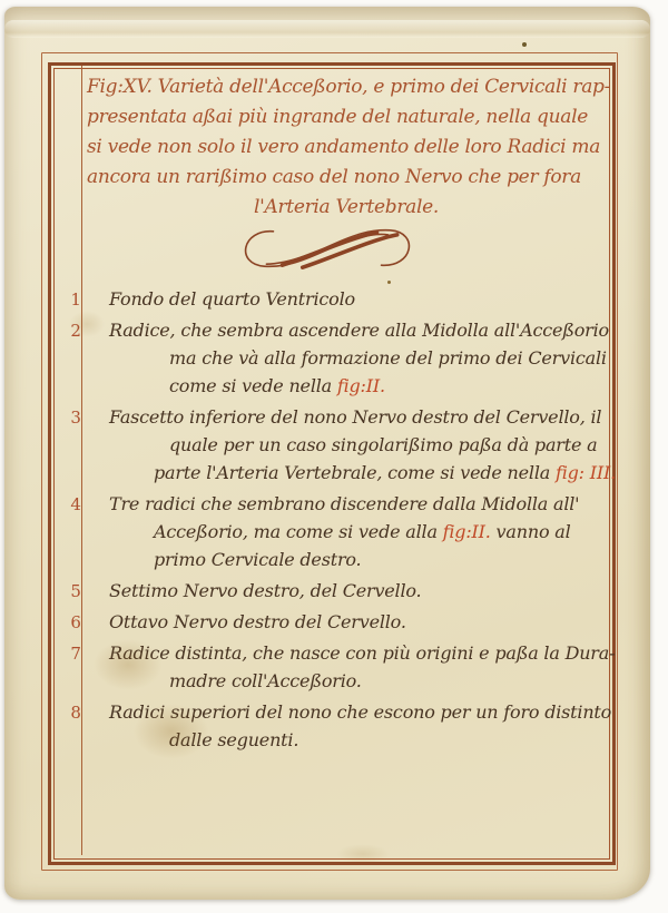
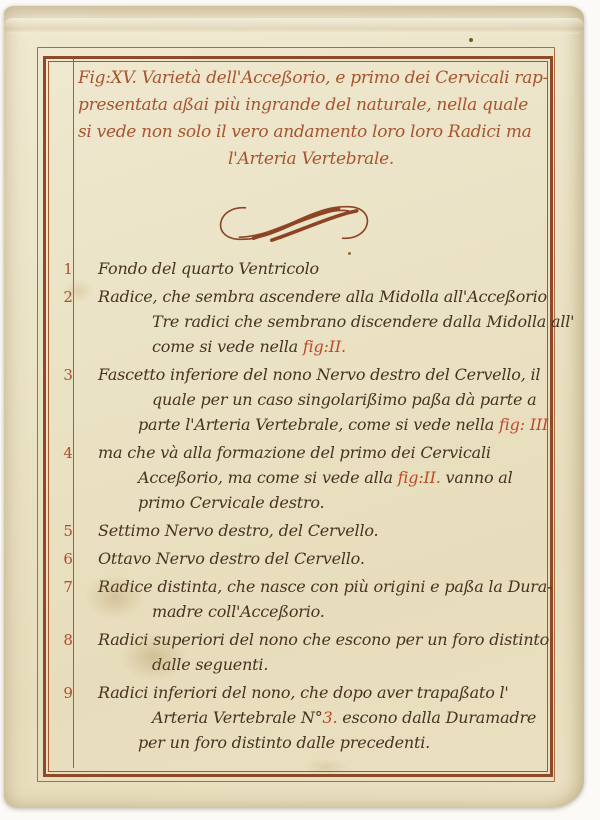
  Fig:XV. Varietà dell'Acceßorio, e primo dei Cervicali rap-
  presentata aßai più ingrande del naturale, nella quale
- si vede non solo il vero andamento delle loro Radici ma
+ si vede non solo il vero andamento loro loro Radici ma
- ancora un rarißimo caso del nono Nervo che per fora
  l'Arteria Vertebrale.
  1
  Fondo del quarto Ventricolo
  Radice, che sembra ascendere alla Midolla all'Acceßorio
- ma che và alla formazione del primo dei Cervicali
+ Tre radici che sembrano discendere dalla Midolla all'
  come si vede nella fig:II.
  3
  Fascetto inferiore del nono Nervo destro del Cervello, il
  quale per un caso singolarißimo paßa dà parte a
  parte l'Arteria Vertebrale, come si vede nella fig: III.
  4
- Tre radici che sembrano discendere dalla Midolla all'
+ ma che và alla formazione del primo dei Cervicali
  Acceßorio, ma come si vede alla fig:II. vanno al
  primo Cervicale destro.
  5
  Settimo Nervo destro, del Cervello.
  6
  Ottavo Nervo destro del Cervello.
  7
  e distinta, che nasce con più origini e paßa la Dura-
  madre coll'Acceßorio.
  8
  Raderiori del nono che escono per un foro distinto
+ 9
+ Radici inferiori del nono, che dopo aver trapaßato l'
+ Arteria Vertebrale N°3. escono dalla Duramadre
+ per un foro distinto dalle precedenti.
